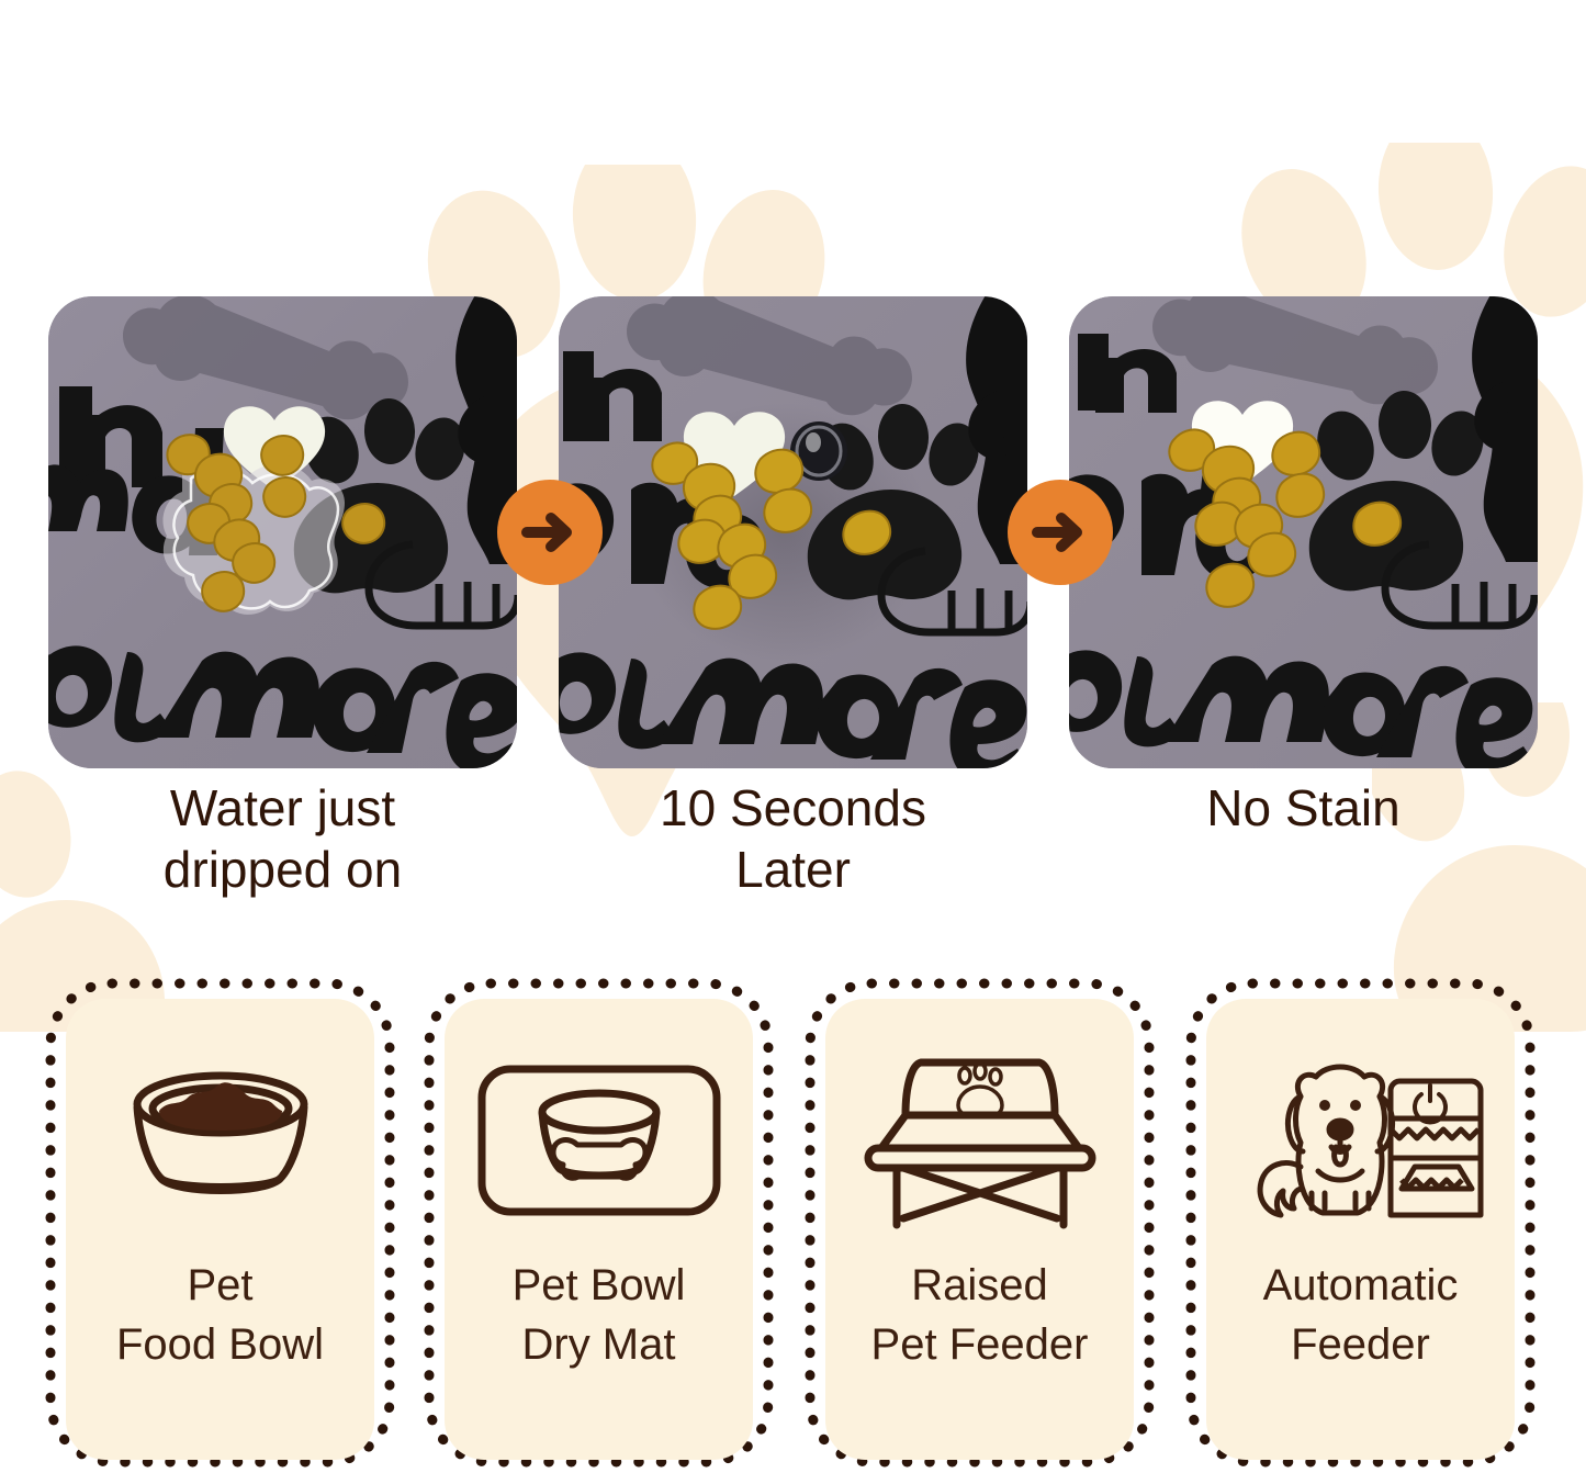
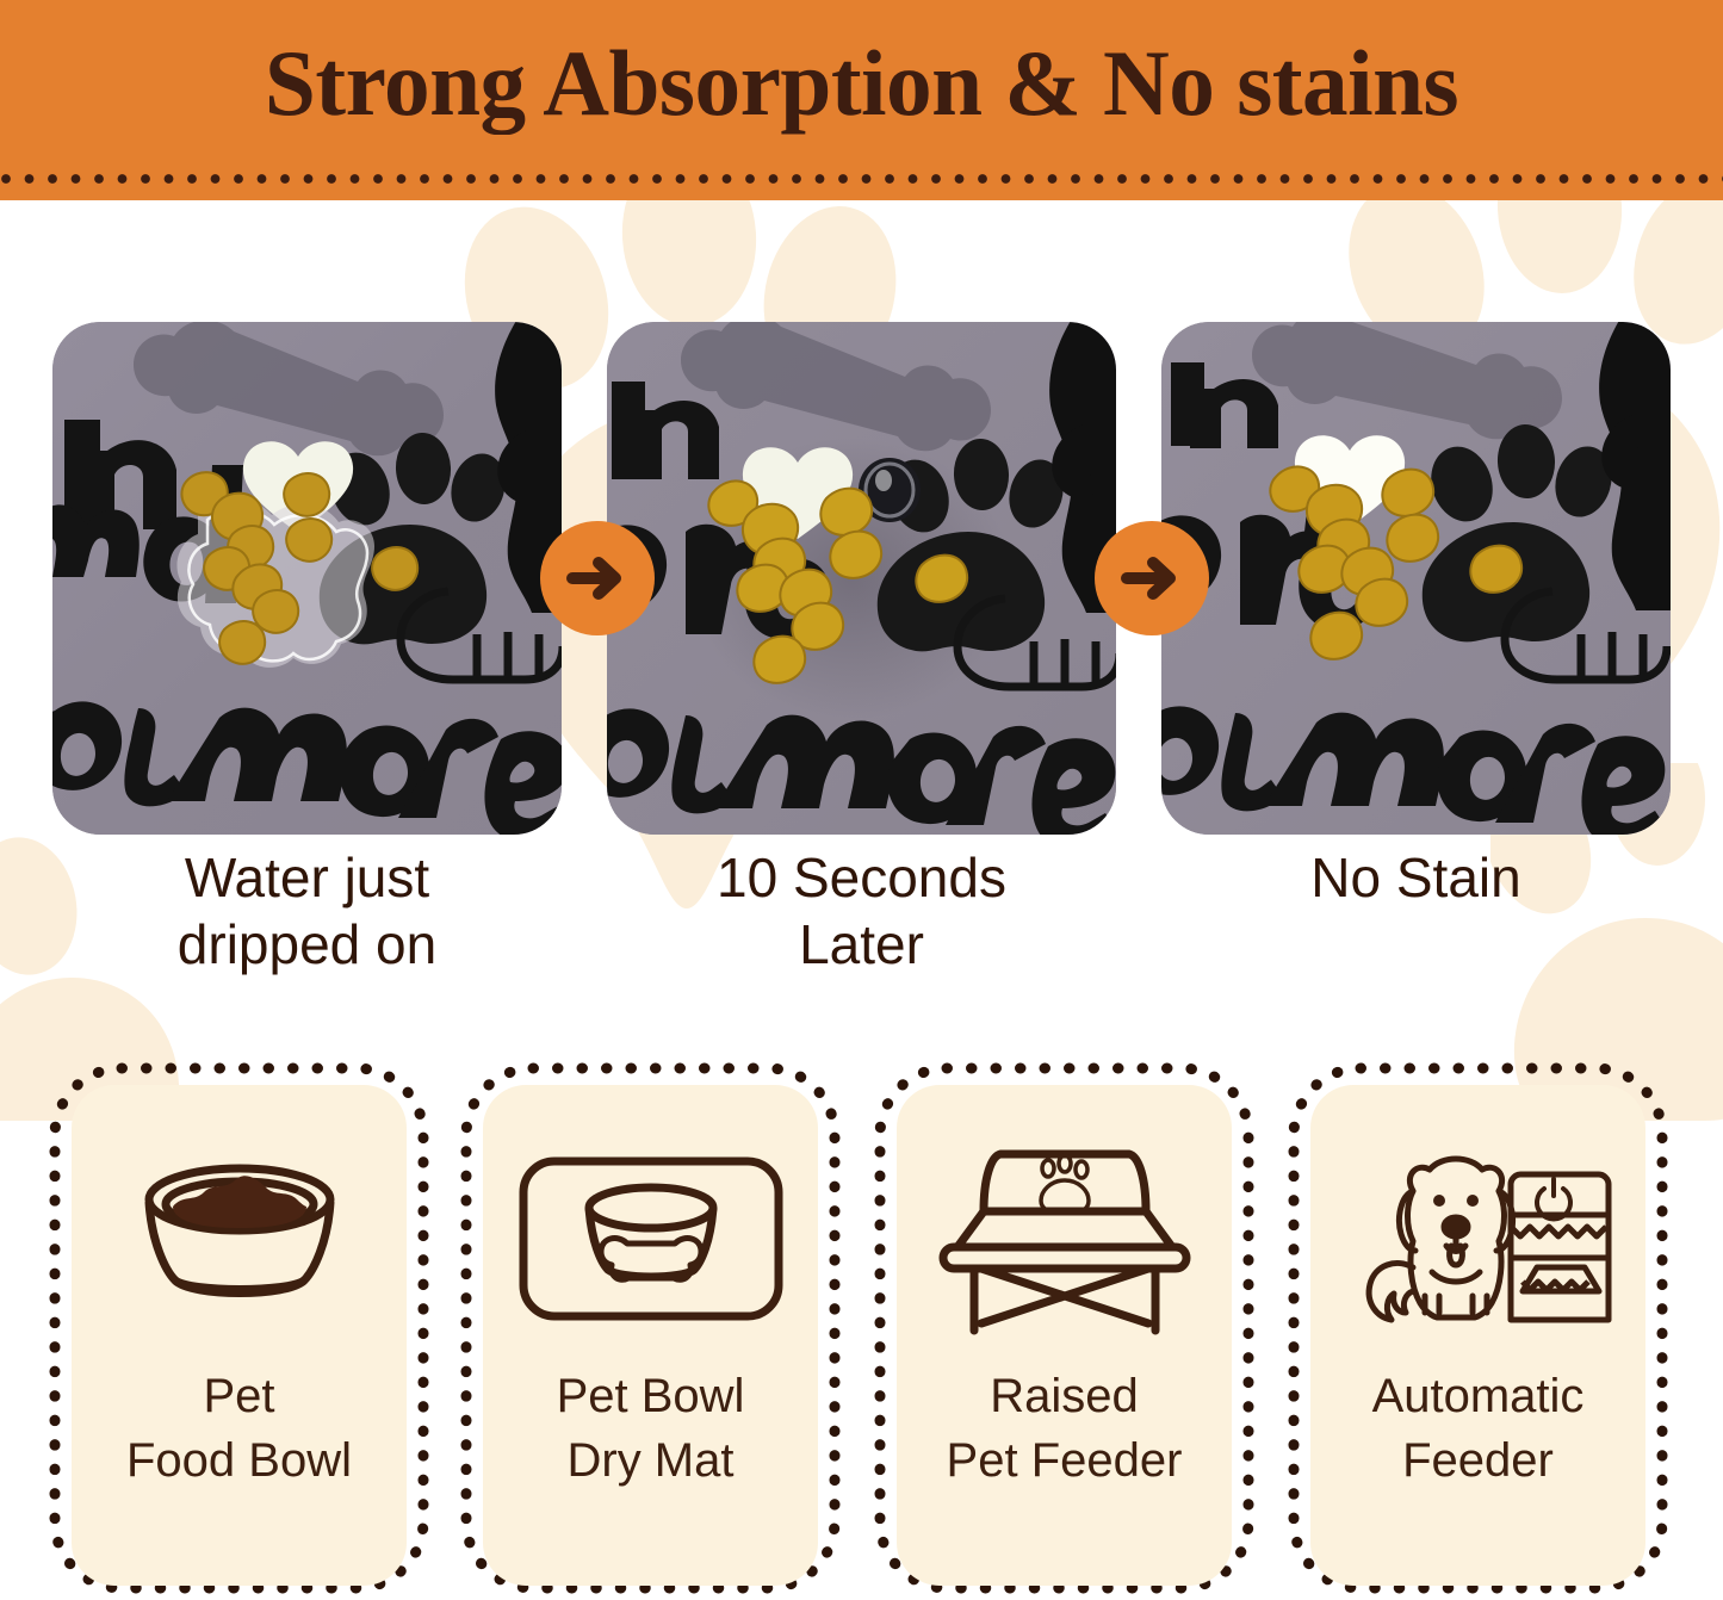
+ Strong Absorption & No stains
  Water just
  dripped on
  10 Seconds
  Later
  No Stain
  Pet
  Food Bowl
  Pet Bowl
  Dry Mat
  Raised
  Pet Feeder
  Automatic
  Feeder
